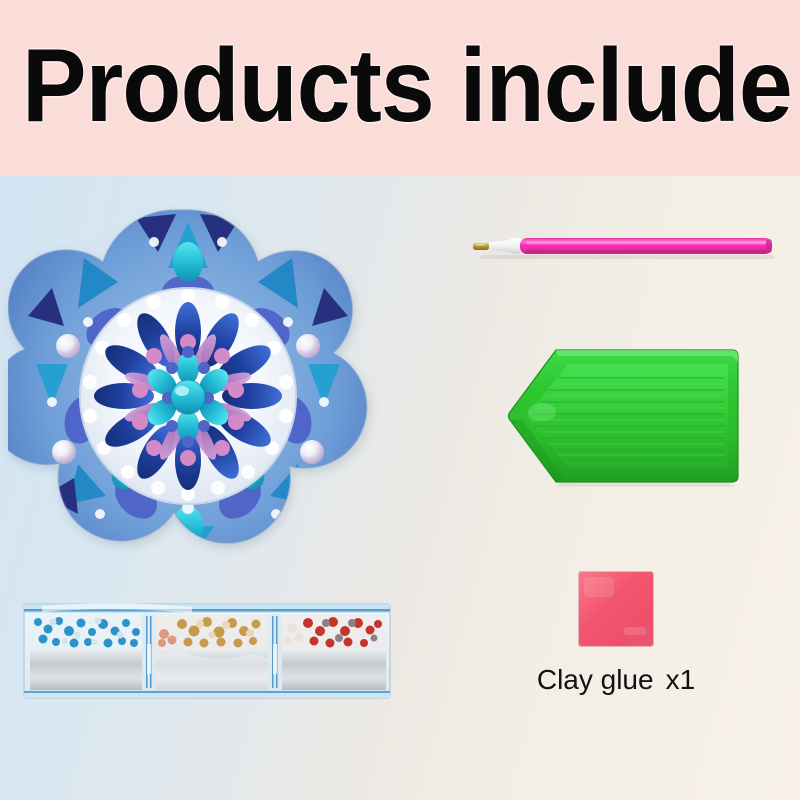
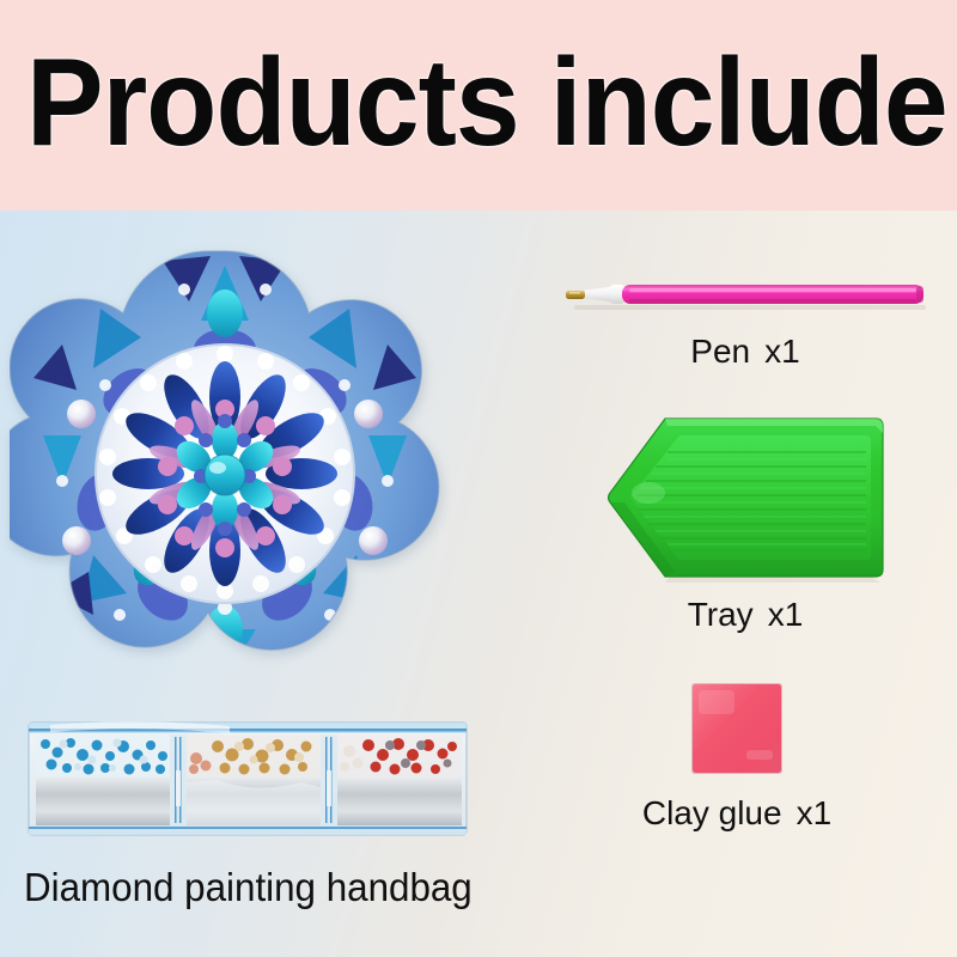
  Products include
+ Diamond painting handbag
+ Pen x1
+ Tray x1
  Clay glue x1
